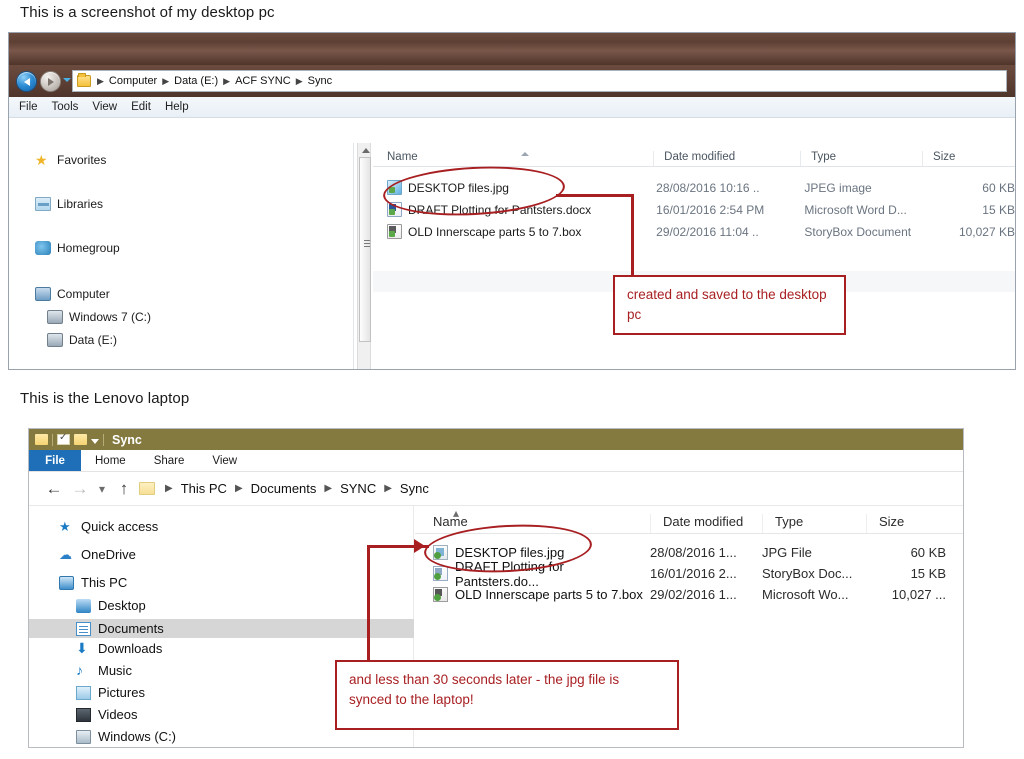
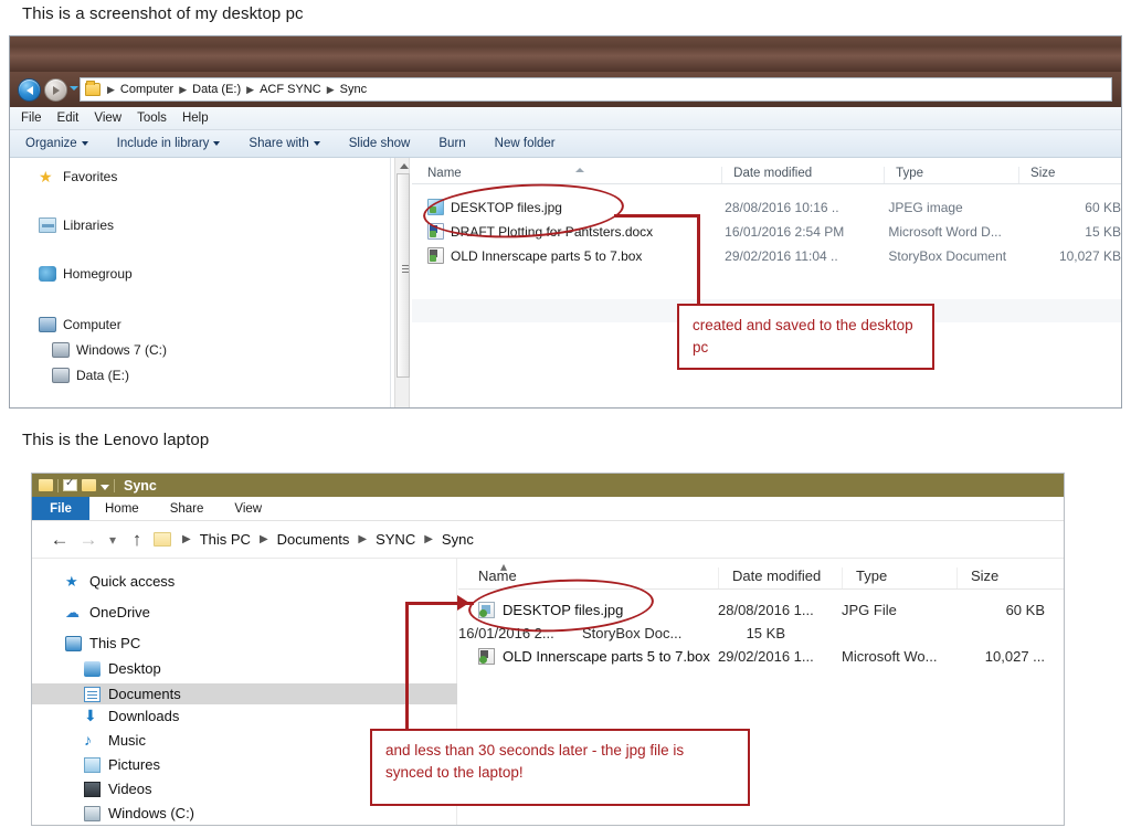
  This is a screenshot of my desktop pc
  ▶
  Computer
  ▶
  Data (E:)
  ▶
  ACF SYNC
  ▶
  Sync
  File
- Tools
+ Edit
  View
- Edit
+ Tools
  Help
+ Organize
+ Include in library
+ Share with
+ Slide show
+ Burn
+ New folder
  ★
  Favorites
  Libraries
  Homegroup
  Computer
  Windows 7 (C:)
  Data (E:)
  Name
  Date modified
  Type
  Size
  DESKTOP files.jpg
  28/08/2016 10:16 ..
  JPEG image
  60 KB
  DRAFT Plotting for Pantsters.docx
  16/01/2016 2:54 PM
  Microsoft Word D...
  15 KB
  OLD Innerscape parts 5 to 7.box
  29/02/2016 11:04 ..
  StoryBox Document
  10,027 KB
  created and saved to the desktop pc
  This is the Lenovo laptop
  Sync
  File
  Home
  Share
  View
  ←
  →
  ▾
  ↑
  ▶
  This PC
  ▶
  Documents
  ▶
  SYNC
  ▶
  Sync
  ★
  Quick access
  ☁
  OneDrive
  This PC
  Desktop
  Documents
  ⬇
  Downloads
  ♪
  Music
  Pictures
  Videos
  Windows (C:)
  Name
  ▴
  Date modified
  Type
  Size
  DESKTOP files.jpg
  28/08/2016 1...
  JPG File
  60 KB
- DRAFT Plotting for Pantsters.do...
  16/01/2016 2...
  StoryBox Doc...
  15 KB
  OLD Innerscape parts 5 to 7.box
  29/02/2016 1...
  Microsoft Wo...
  10,027 ...
  and less than 30 seconds later - the jpg file is synced to the laptop!
